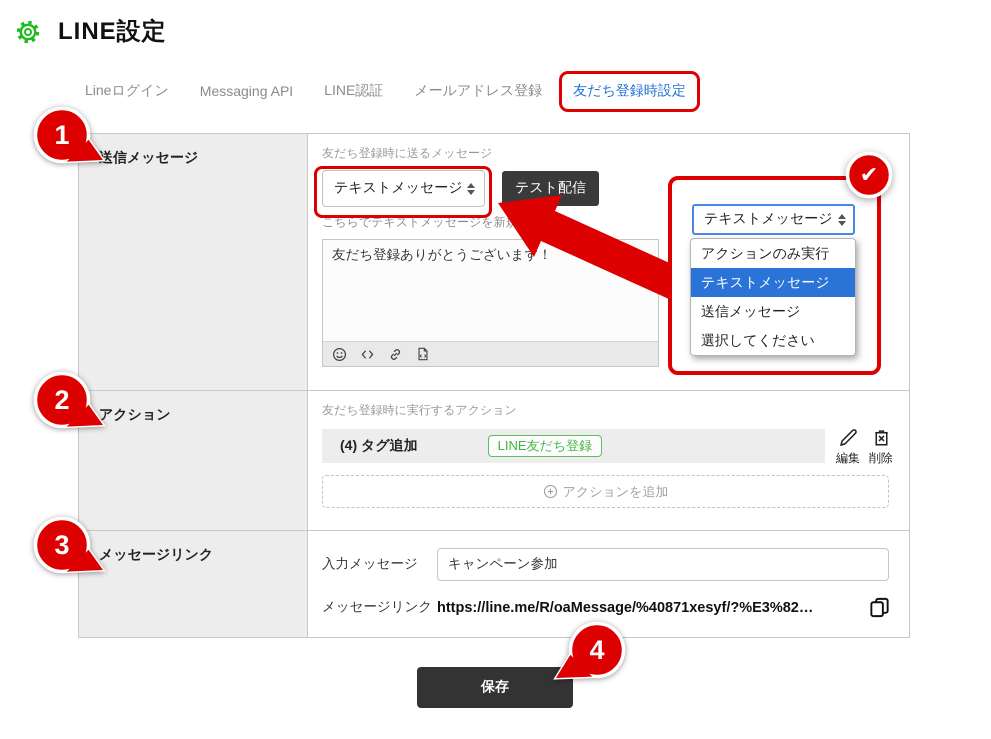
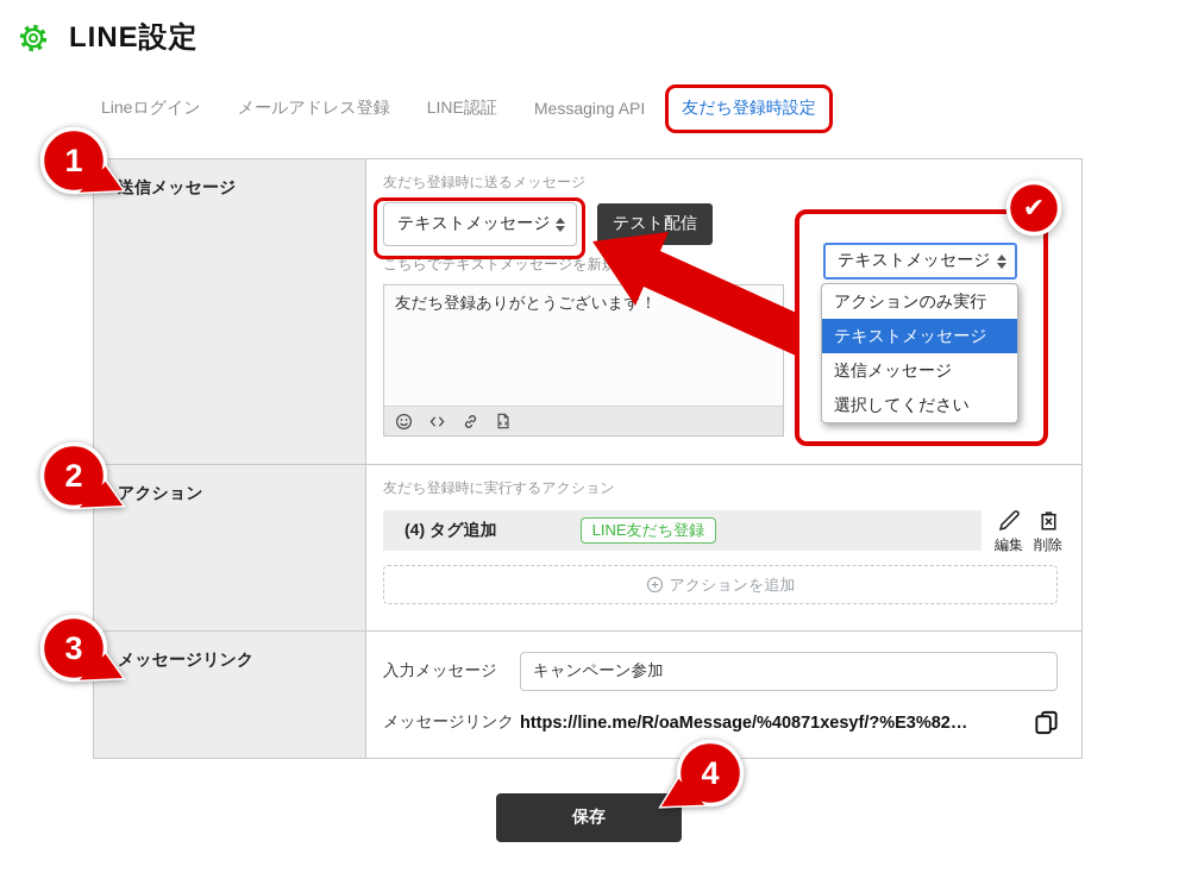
  LINE設定
  Lineログイン
- Messaging API
+ メールアドレス登録
  LINE認証
- メールアドレス登録
+ Messaging API
  友だち登録時設定
  送信メッセージ
  友だち登録時に送るメッセージ
  テキストメッセージ
  テスト配信
  こちらでテキストメッセージを新
  友だち登録ありがとうございます！
  アクション
  友だち登録時に実行するアクション
  (4) タグ追加
  LINE友だち登録
  編集
  削除
  アクションを追加
  メッセージリンク
  入力メッセージ
  キャンペーン参加
  メッセージリンク
  https://line.me/R/oaMessage/%40871xesyf/?%E3%82…
  保存
  テキストメッセージ
  アクションのみ実行
  テキストメッセージ
  送信メッセージ
  選択してください
  1
  2
  3
  4
  ✔
